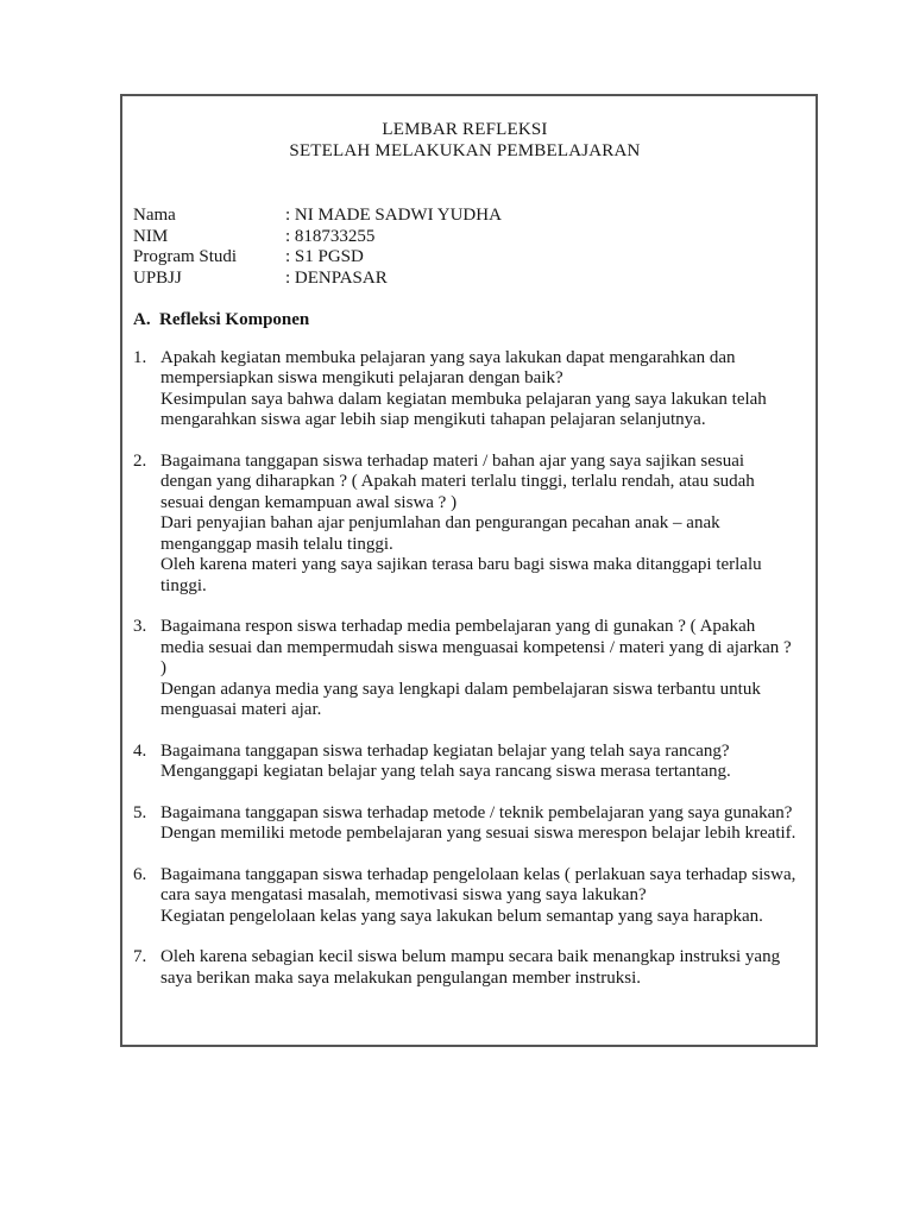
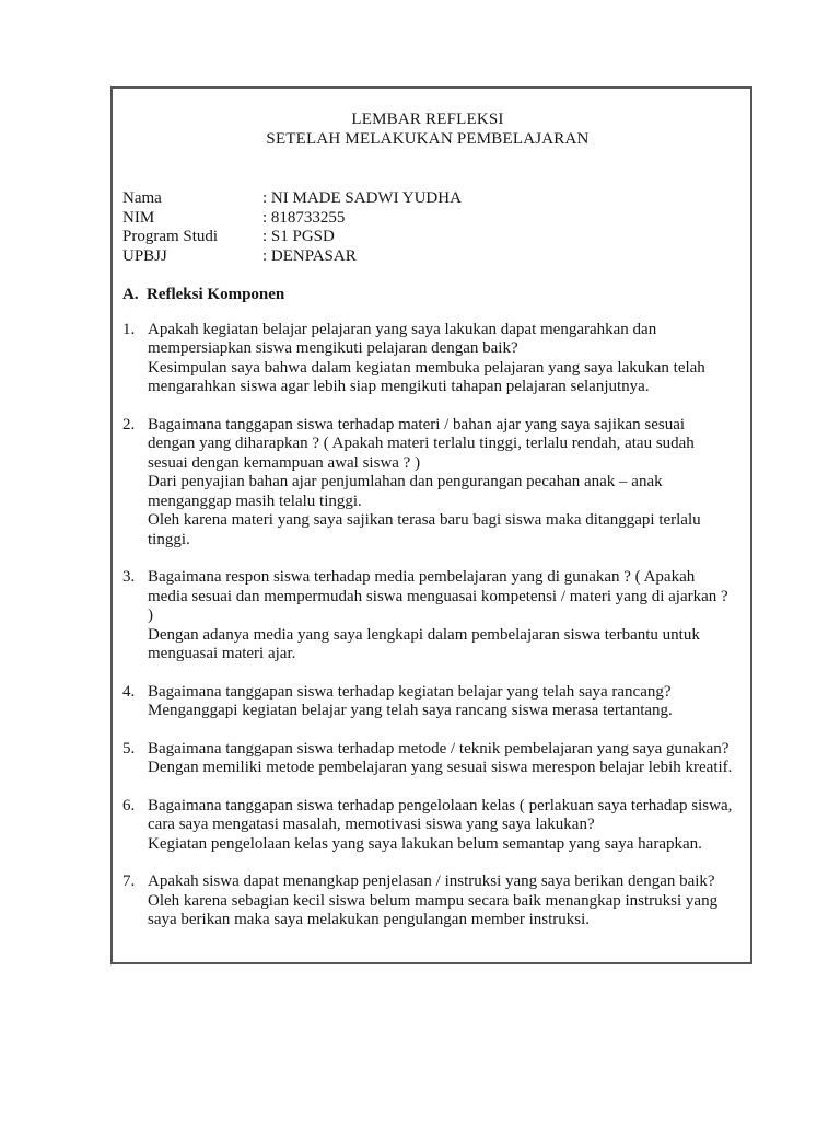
  LEMBAR REFLEKSI
  SETELAH MELAKUKAN PEMBELAJARAN
  Nama
  : NI MADE SADWI YUDHA
  NIM
  : 818733255
  Program Studi
  : S1 PGSD
  UPBJJ
  : DENPASAR
  A. Refleksi Komponen
  1.
- Apakah kegiatan membuka pelajaran yang saya lakukan dapat mengarahkan dan mempersiapkan siswa mengikuti pelajaran dengan baik?
+ Apakah kegiatan belajar pelajaran yang saya lakukan dapat mengarahkan dan mempersiapkan siswa mengikuti pelajaran dengan baik?
  Kesimpulan saya bahwa dalam kegiatan membuka pelajaran yang saya lakukan telah mengarahkan siswa agar lebih siap mengikuti tahapan pelajaran selanjutnya.
  2.
  Bagaimana tanggapan siswa terhadap materi / bahan ajar yang saya sajikan sesuai dengan yang diharapkan ? ( Apakah materi terlalu tinggi, terlalu rendah, atau sudah sesuai dengan kemampuan awal siswa ? )
  Dari penyajian bahan ajar penjumlahan dan pengurangan pecahan anak – anak menganggap masih telalu tinggi.
  Oleh karena materi yang saya sajikan terasa baru bagi siswa maka ditanggapi terlalu tinggi.
  3.
  Bagaimana respon siswa terhadap media pembelajaran yang di gunakan ? ( Apakah media sesuai dan mempermudah siswa menguasai kompetensi / materi yang di ajarkan ? )
  Dengan adanya media yang saya lengkapi dalam pembelajaran siswa terbantu untuk menguasai materi ajar.
  4.
  Bagaimana tanggapan siswa terhadap kegiatan belajar yang telah saya rancang?
  Menganggapi kegiatan belajar yang telah saya rancang siswa merasa tertantang.
  5.
  Bagaimana tanggapan siswa terhadap metode / teknik pembelajaran yang saya gunakan?
  Dengan memiliki metode pembelajaran yang sesuai siswa merespon belajar lebih kreatif.
  6.
  Bagaimana tanggapan siswa terhadap pengelolaan kelas ( perlakuan saya terhadap siswa, cara saya mengatasi masalah, memotivasi siswa yang saya lakukan?
  Kegiatan pengelolaan kelas yang saya lakukan belum semantap yang saya harapkan.
  7.
+ Apakah siswa dapat menangkap penjelasan / instruksi yang saya berikan dengan baik?
  Oleh karena sebagian kecil siswa belum mampu secara baik menangkap instruksi yang saya berikan maka saya melakukan pengulangan member instruksi.
